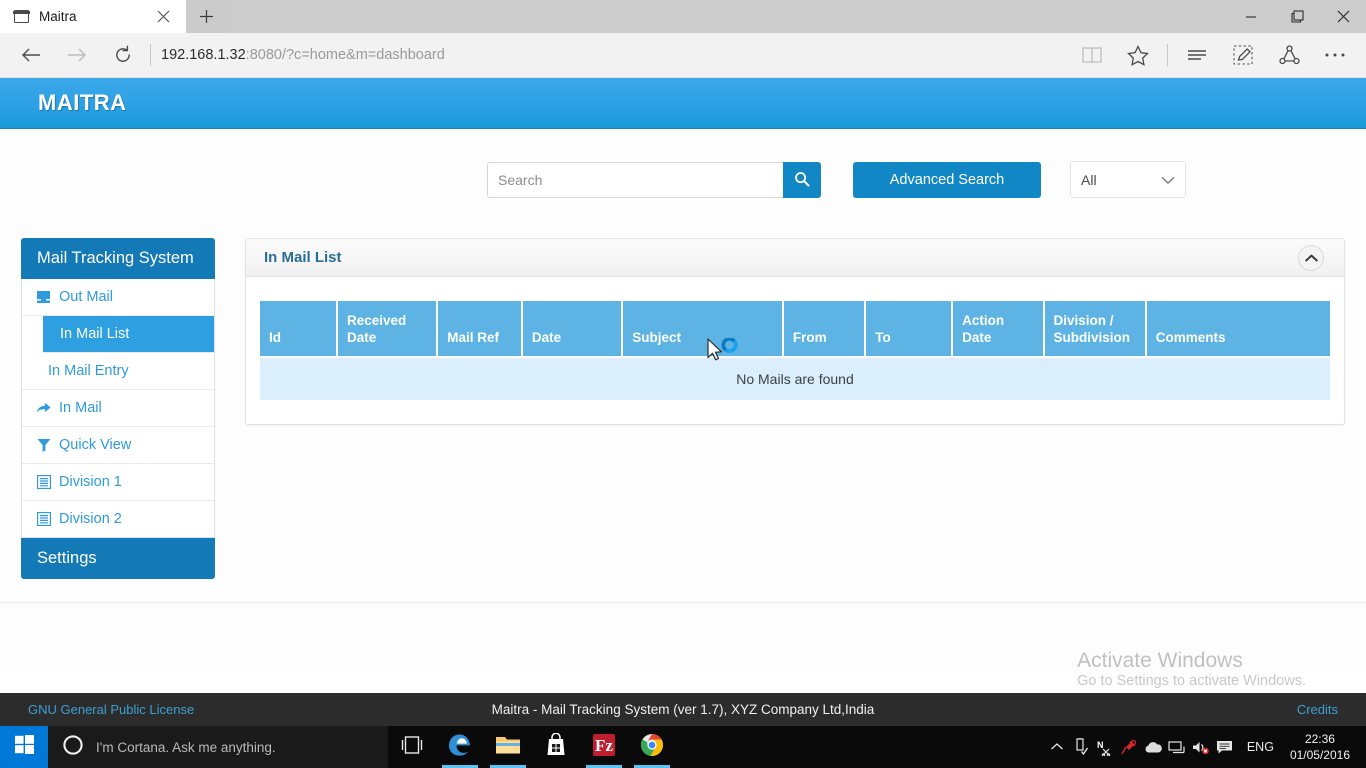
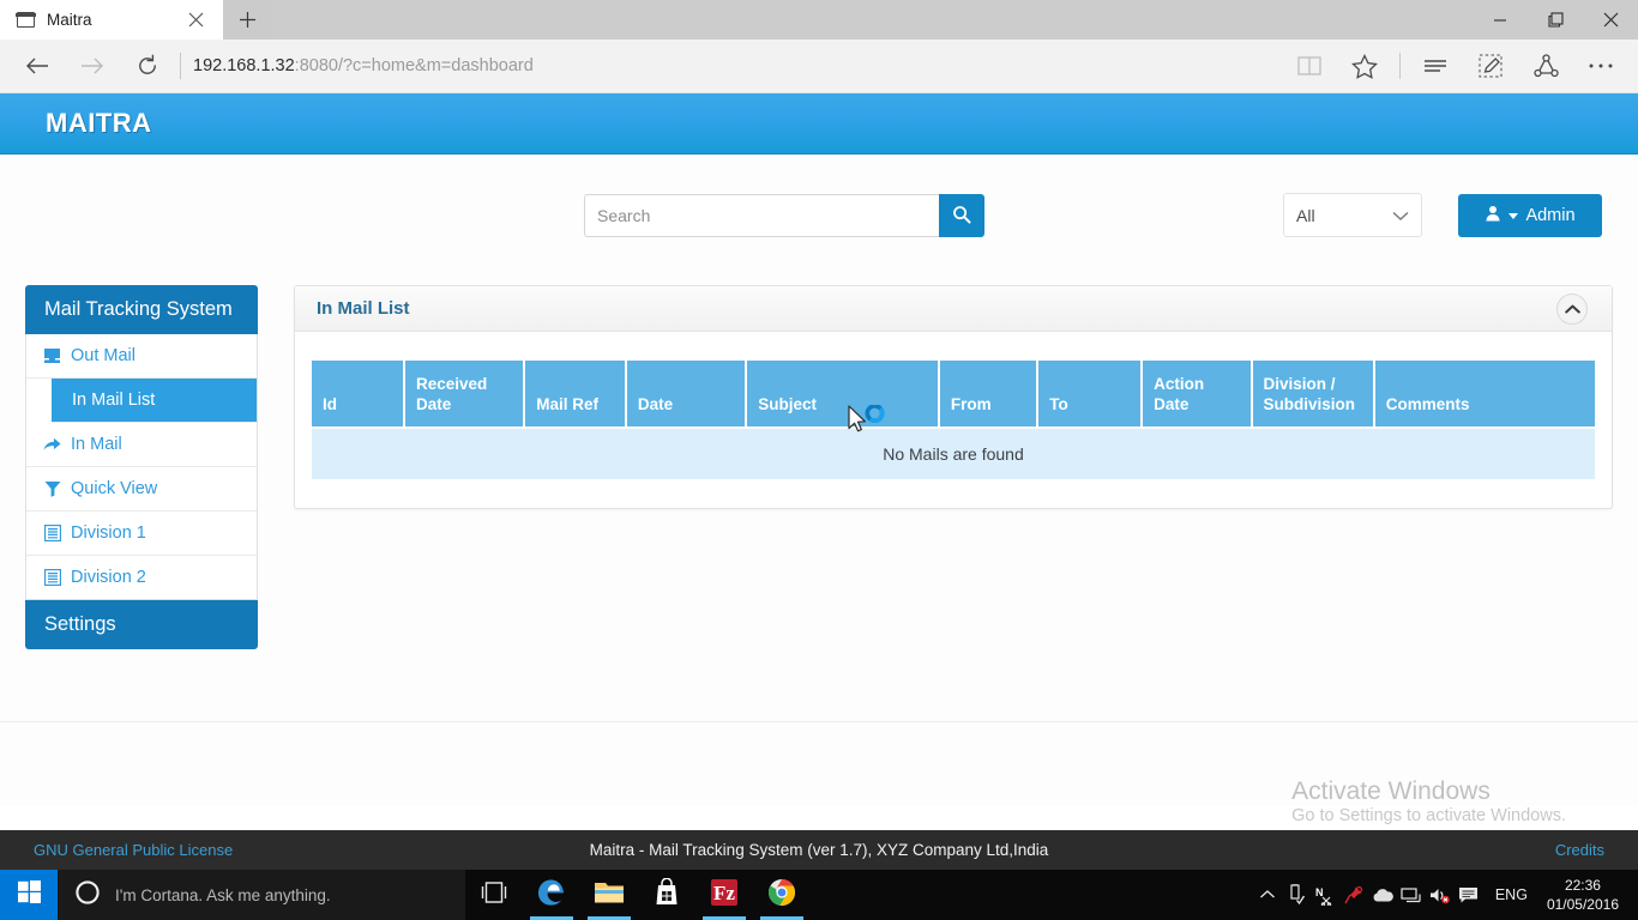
  Maitra
  192.168.1.32
  :8080/?c=home&m=dashboard
  MAITRA
  Search
- Advanced Search
  All
+ Admin
  Mail Tracking System
  Out Mail
  In Mail List
- In Mail Entry
  In Mail
  Quick View
  Division 1
  Division 2
  Settings
  In Mail List
  Id	Received Date	Mail Ref	Date	Subject	From	To	Action Date	Division / Subdivision	Comments
  No Mails are found
  Activate Windows
  Go to Settings to activate Windows.
  GNU General Public License
  Maitra - Mail Tracking System (ver 1.7), XYZ Company Ltd,India
  Credits
  I'm Cortana. Ask me anything.
  Fz
  N
  ENG
  22:36
  01/05/2016
